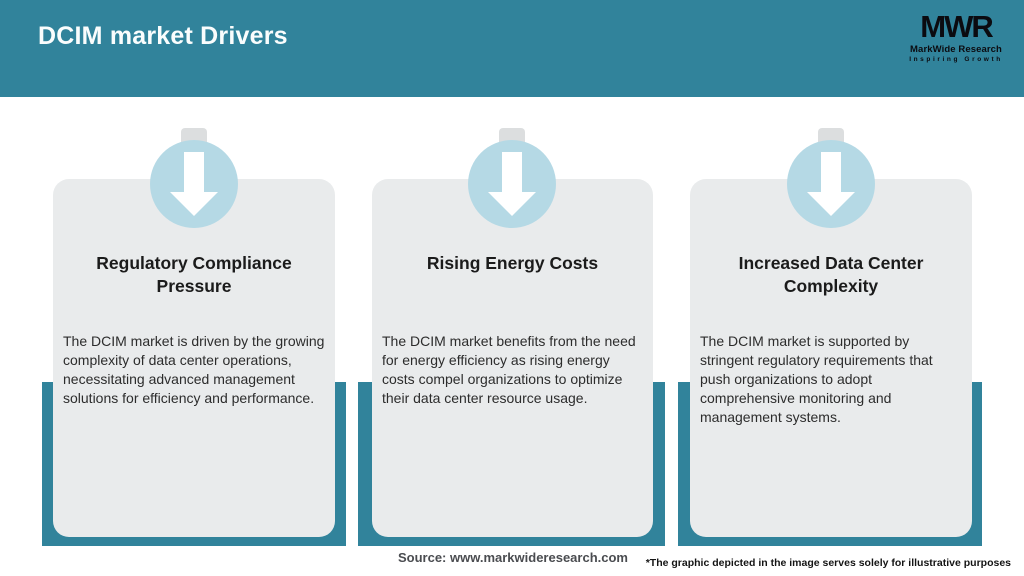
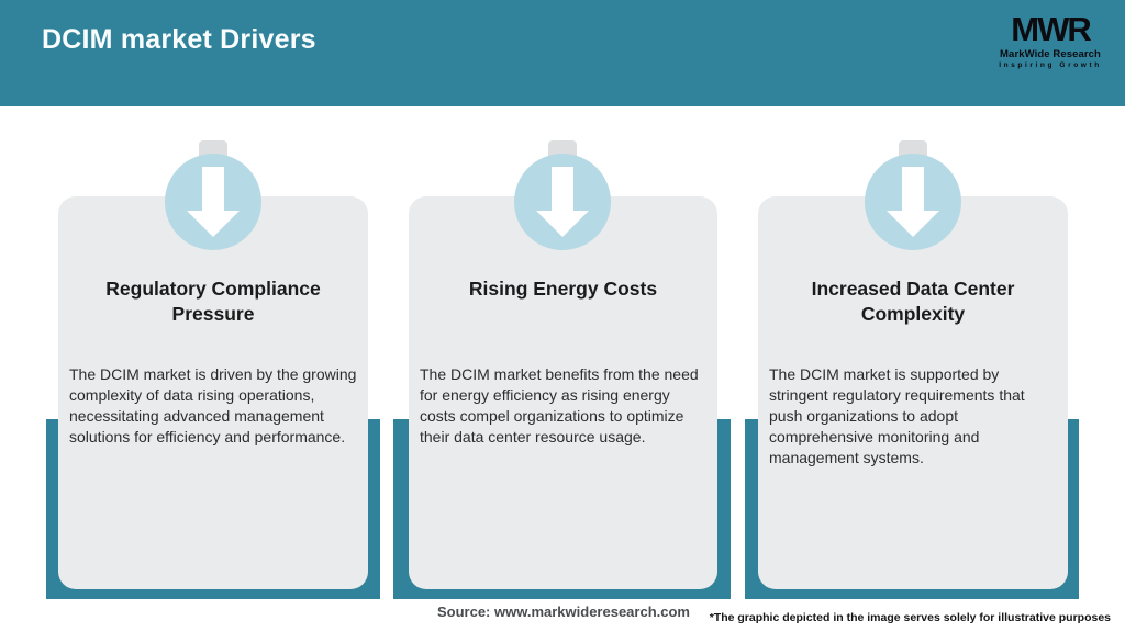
  DCIM market Drivers
  MWR
  MarkWide Research
  Regulatory Compliance Pressure
- The DCIM market is driven by the growing complexity of data center operations, necessitating advanced management solutions for efficiency and performance.
+ The DCIM market is driven by the growing complexity of data rising operations, necessitating advanced management solutions for efficiency and performance.
  Rising Energy Costs
  The DCIM market benefits from the need for energy efficiency as rising energy costs compel organizations to optimize their data center resource usage.
  Increased Data Center Complexity
  The DCIM market is supported by stringent regulatory requirements that push organizations to adopt comprehensive monitoring and management systems.
  Source: www.markwideresearch.com
  *The graphic depicted in the image serves solely for illustrative purposes
